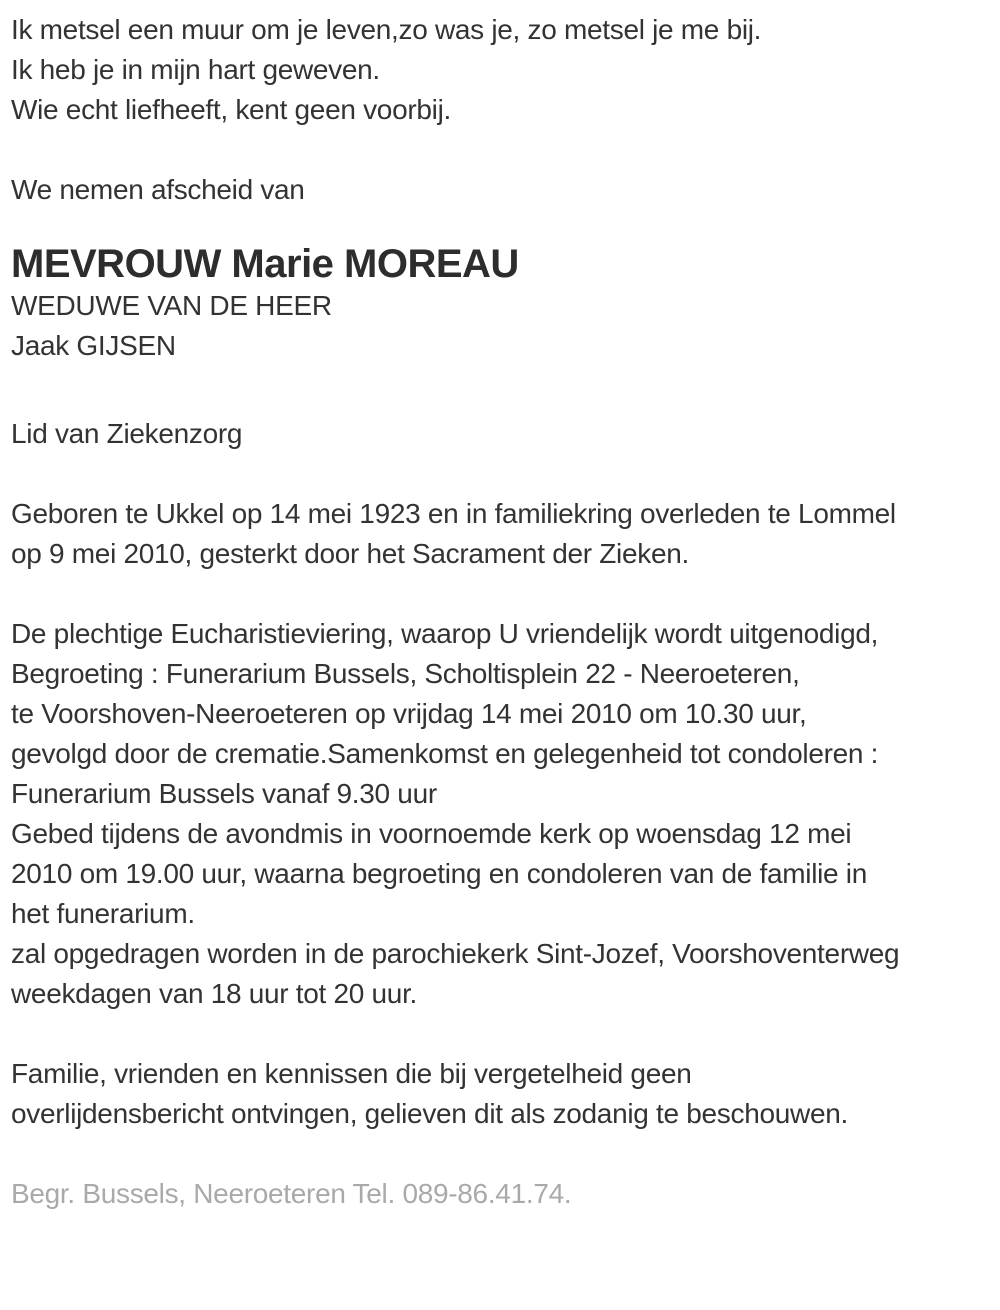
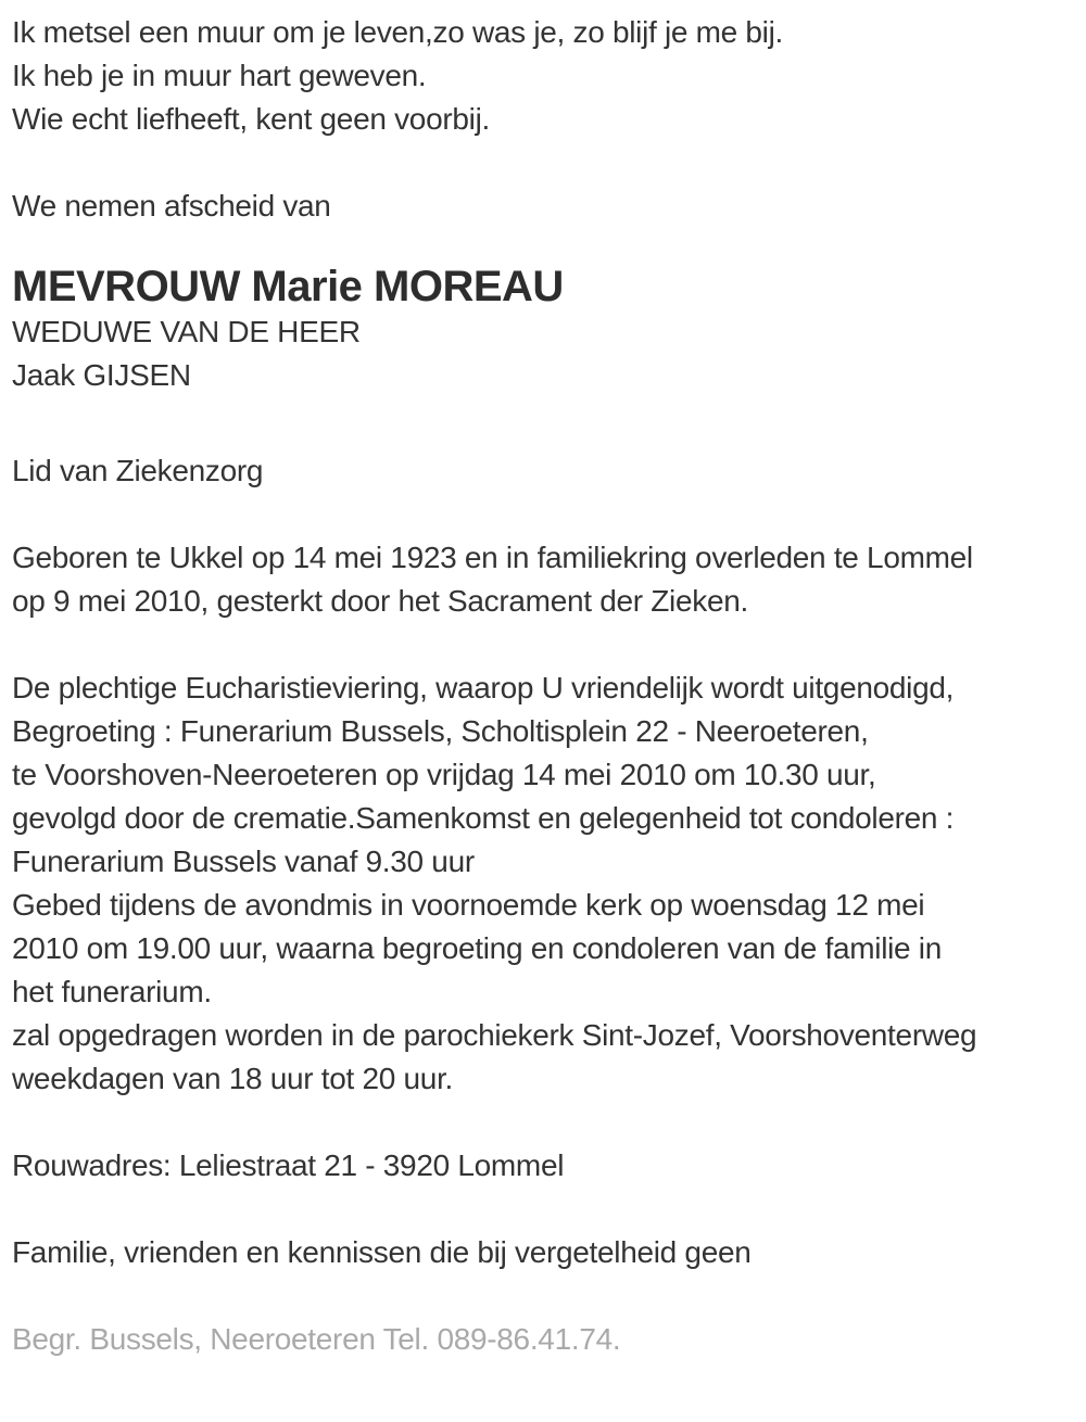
- Ik metsel een muur om je leven,zo was je, zo metsel je me bij.
+ Ik metsel een muur om je leven,zo was je, zo blijf je me bij.
- Ik heb je in mijn hart geweven.
+ Ik heb je in muur hart geweven.
  Wie echt liefheeft, kent geen voorbij.
  We nemen afscheid van
  MEVROUW Marie MOREAU
  WEDUWE VAN DE HEER
  Jaak GIJSEN
  Lid van Ziekenzorg
  Geboren te Ukkel op 14 mei 1923 en in familiekring overleden te Lommel
  op 9 mei 2010, gesterkt door het Sacrament der Zieken.
  De plechtige Eucharistieviering, waarop U vriendelijk wordt uitgenodigd,
  Begroeting : Funerarium Bussels, Scholtisplein 22 - Neeroeteren,
  te Voorshoven-Neeroeteren op vrijdag 14 mei 2010 om 10.30 uur,
  gevolgd door de crematie.Samenkomst en gelegenheid tot condoleren :
  Funerarium Bussels vanaf 9.30 uur
  Gebed tijdens de avondmis in voornoemde kerk op woensdag 12 mei
  2010 om 19.00 uur, waarna begroeting en condoleren van de familie in
  het funerarium.
  zal opgedragen worden in de parochiekerk Sint-Jozef, Voorshoventerweg
  weekdagen van 18 uur tot 20 uur.
+ Rouwadres: Leliestraat 21 - 3920 Lommel
  Familie, vrienden en kennissen die bij vergetelheid geen
- overlijdensbericht ontvingen, gelieven dit als zodanig te beschouwen.
  Begr. Bussels, Neeroeteren Tel. 089-86.41.74.
